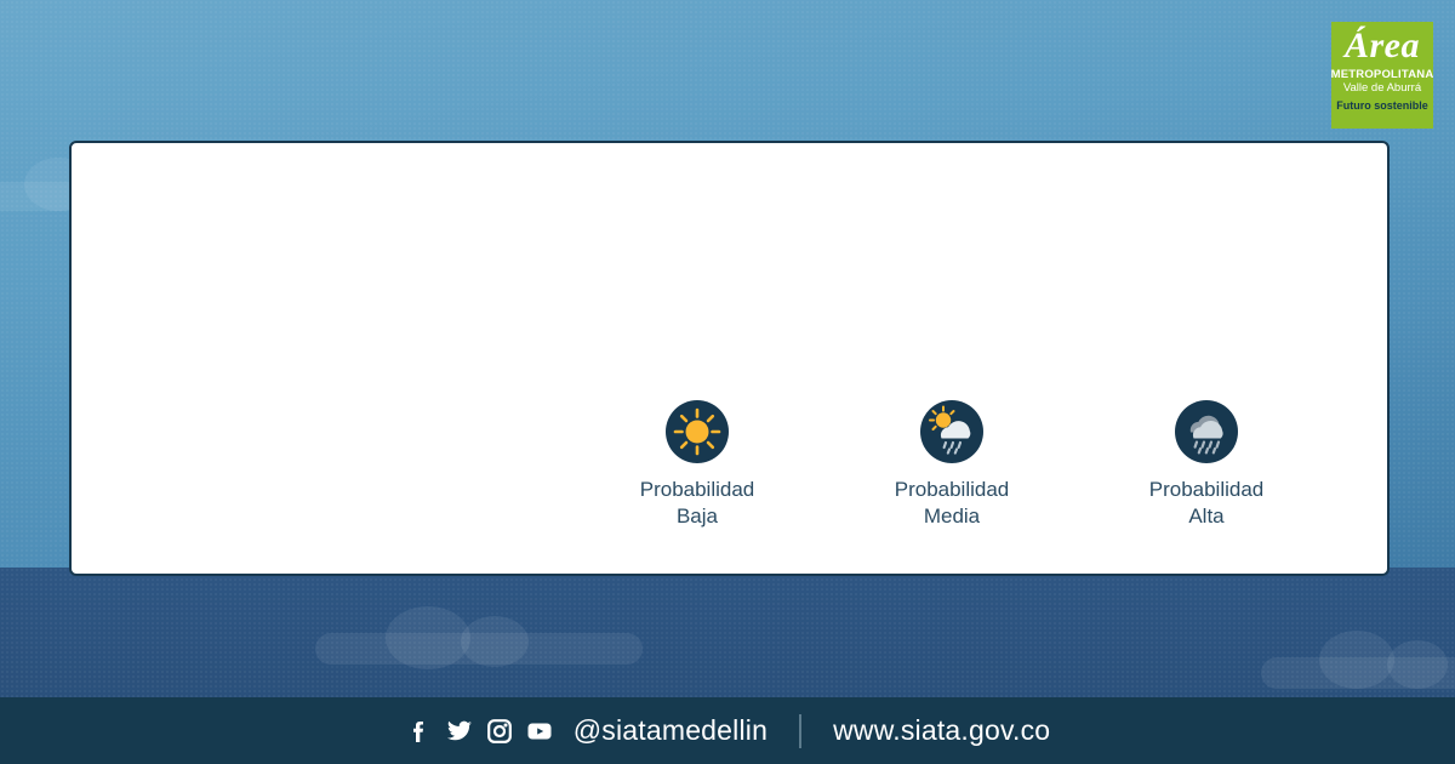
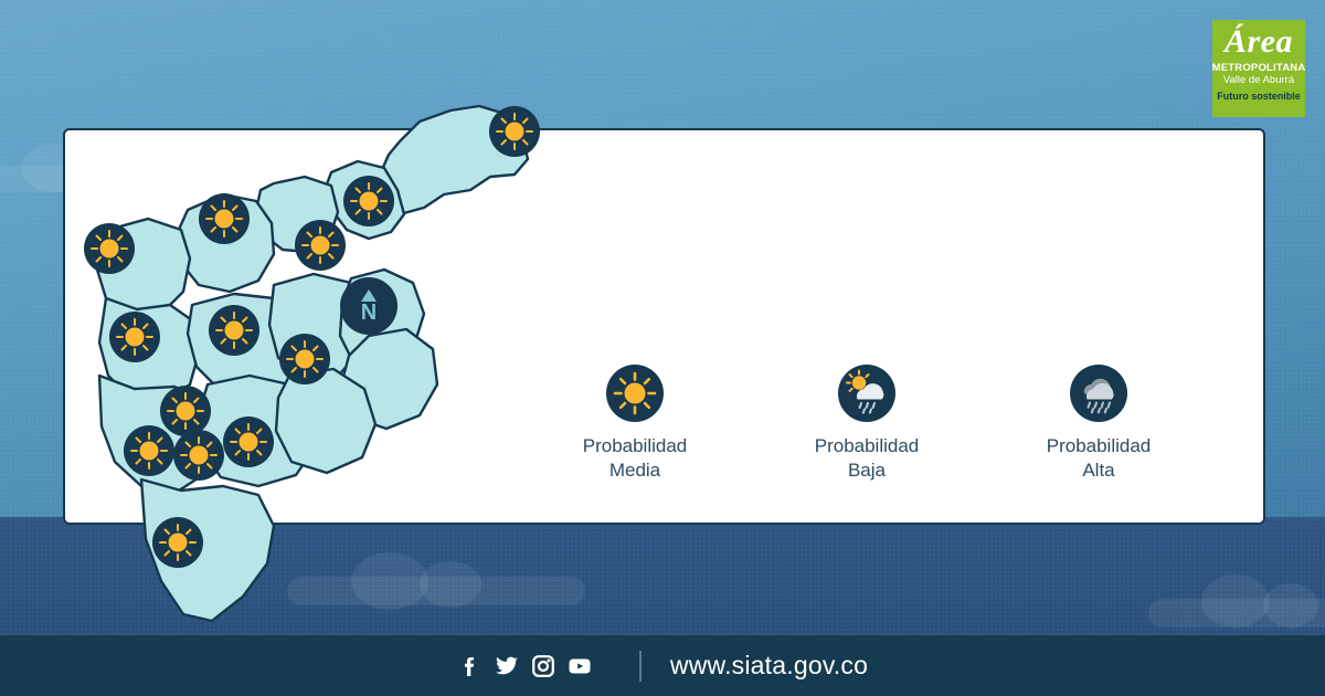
  Área
  METROPOLITANA
  Valle de Aburrá
  Futuro sostenible
+ N
  Probabilidad
- Baja
+ Media
  Probabilidad
- Media
+ Baja
  Probabilidad
  Alta
- @siatamedellin
  www.siata.gov.co
